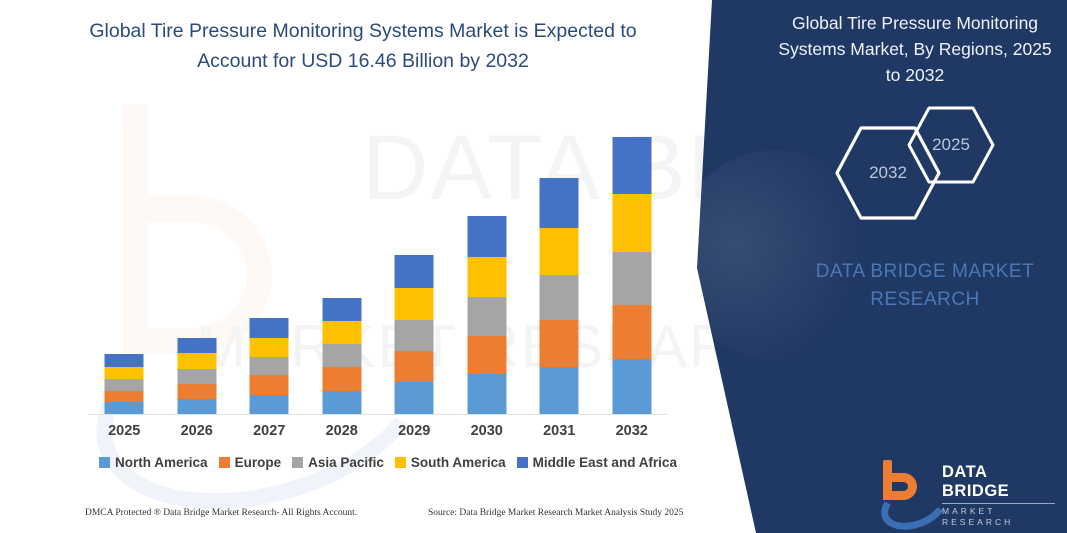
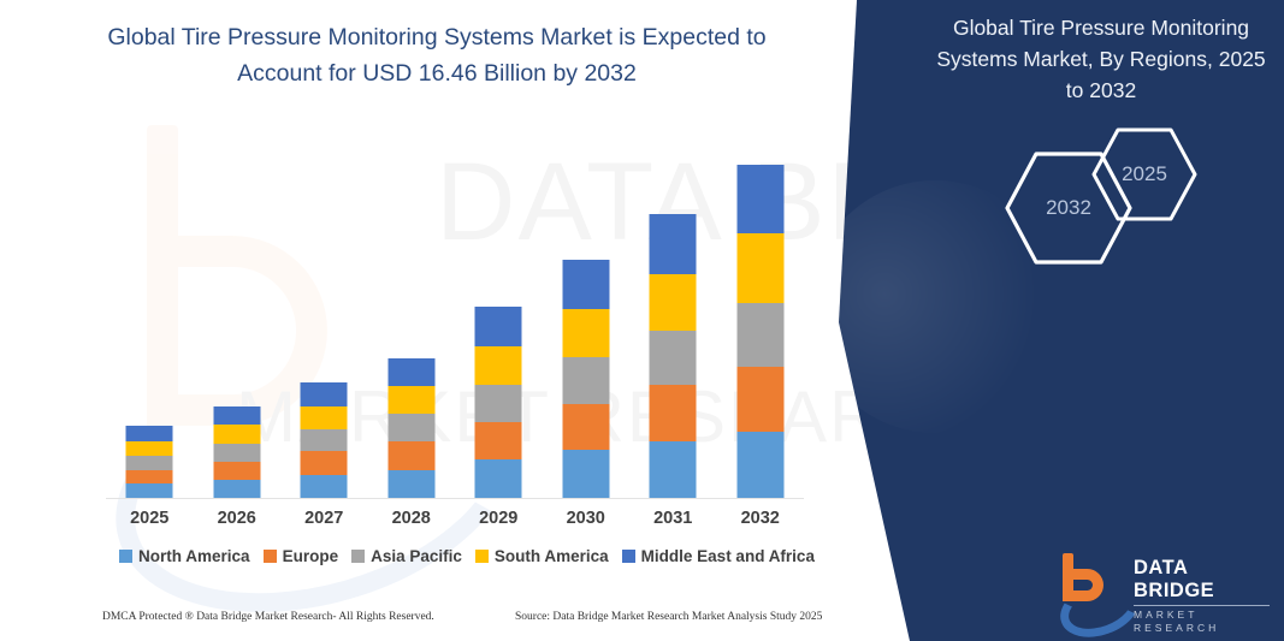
  DATA B
  Global Tire Pressure Monitoring Systems Market is Expected to Account for USD 16.46 Billion by 2032
  2025
  2026
  2027
  2028
  2029
  2030
  2031
  2032
  North America
  Europe
  Asia Pacific
  South America
  Middle East and Africa
- DMCA Protected ® Data Bridge Market Research- All Rights Account.
+ DMCA Protected ® Data Bridge Market Research- All Rights Reserved.
  Source: Data Bridge Market Research Market Analysis Study 2025
  Global Tire Pressure Monitoring Systems Market, By Regions, 2025 to 2032
  2032
  2025
- DATA BRIDGE MARKET RESEARCH
  DATA BRIDGE
  MARKET RESEARCH
